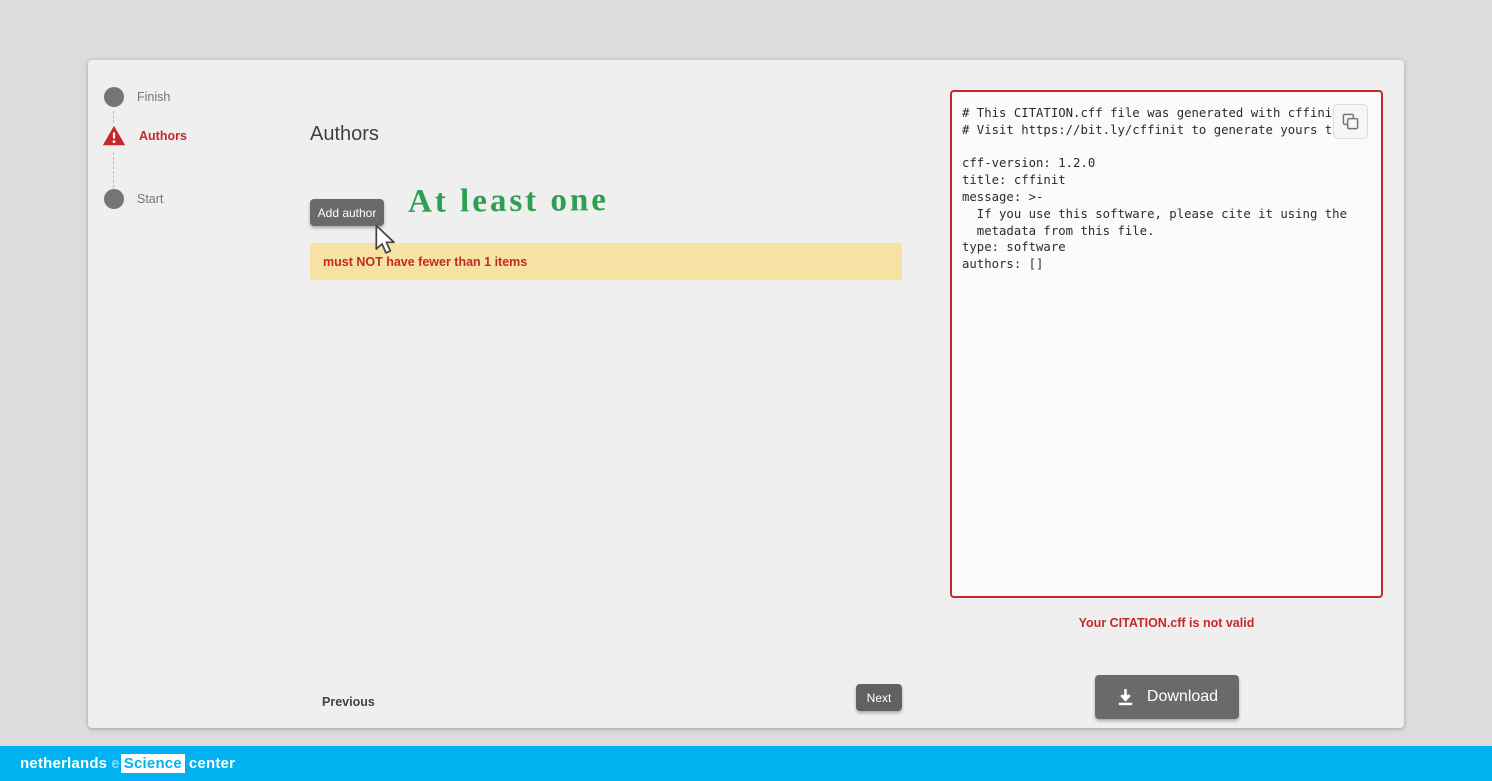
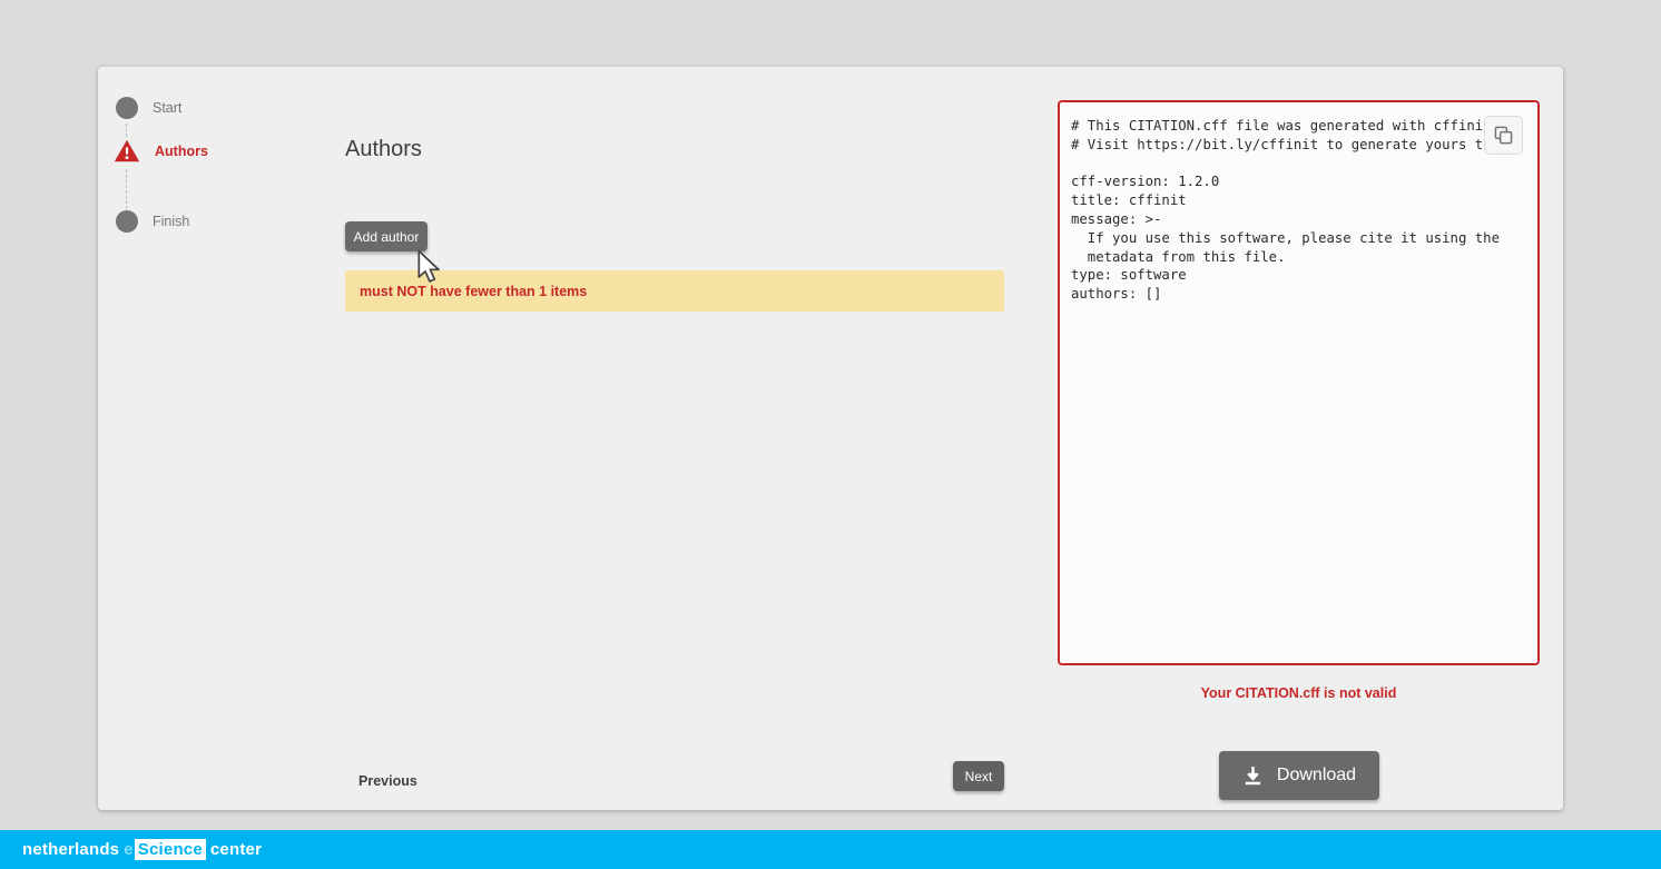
- Finish
+ Start
  Authors
- Start
+ Finish
  Authors
  Add author
- At least one
  must NOT have fewer than 1 items
  Previous
  Next
  # This CITATION.cff file was generated with cffini
  # Visit https://bit.ly/cffinit to generate yours t
  cff-version: 1.2.0
  title: cffinit
  message: >-
  If you use this software, please cite it using the
  metadata from this file.
  type: software
  authors: []
  Your CITATION.cff is not valid
  Download
  netherlands
  e
  Science
  center
